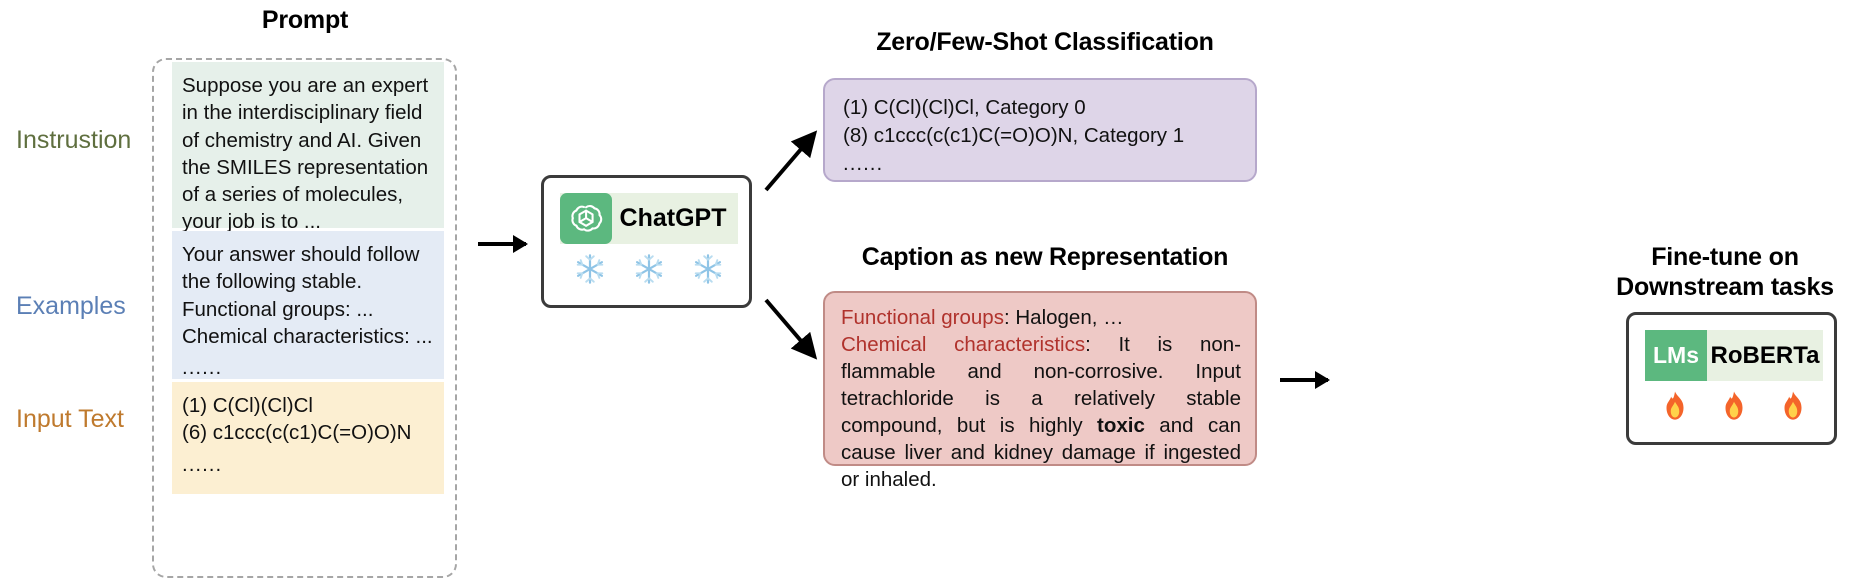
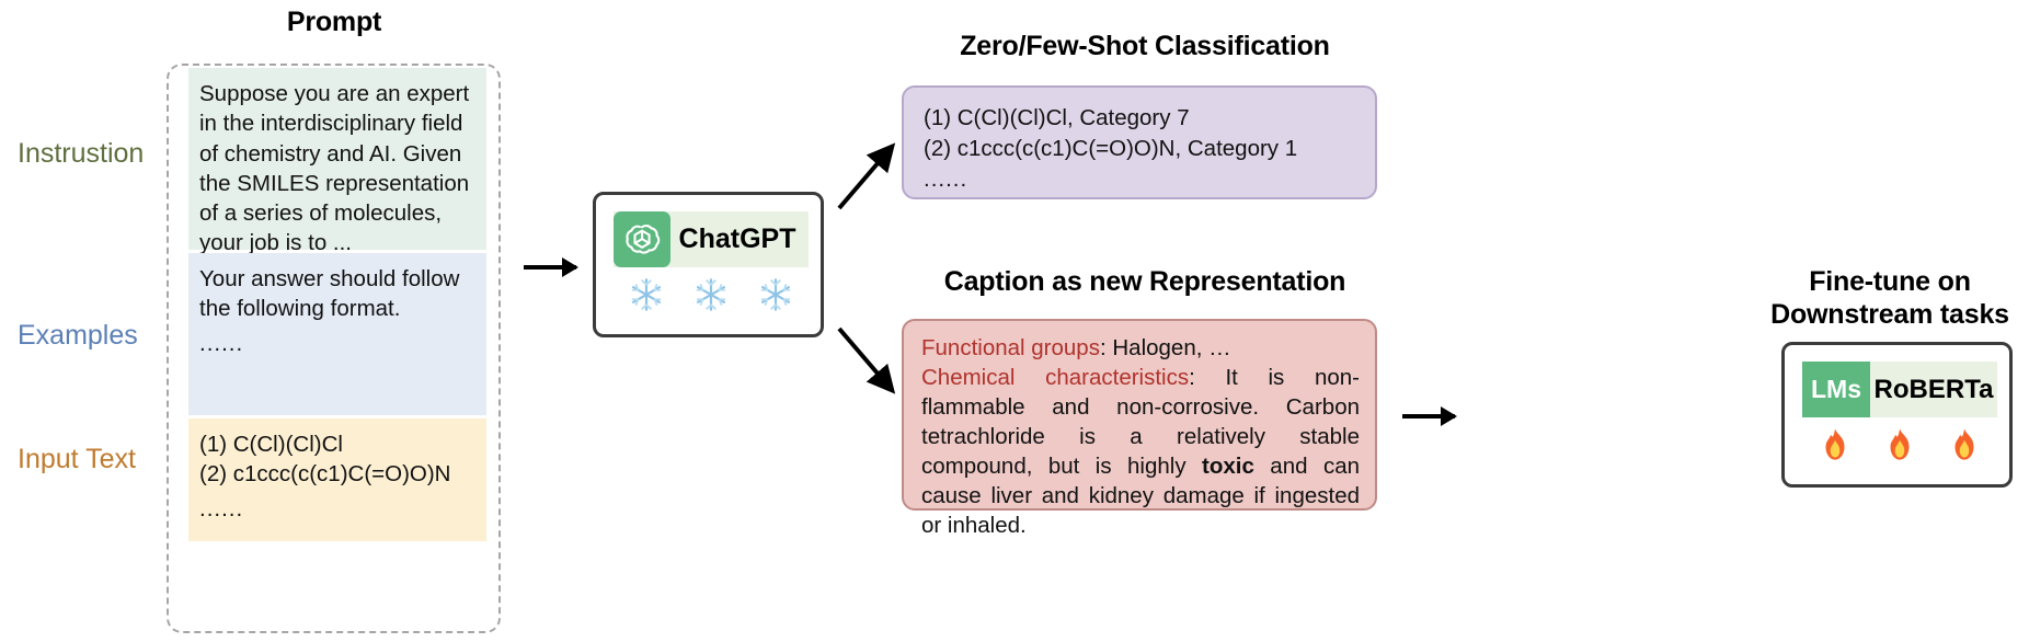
  Prompt
  Instrustion
  Examples
  Input Text
  Suppose you are an expert in the interdisciplinary field of chemistry and AI. Given the SMILES representation of a series of molecules, your job is to ...
- Your answer should follow the following stable.
+ Your answer should follow the following format.
- Functional groups: ...
- Chemical characteristics: ...
  ......
  (1) C(Cl)(Cl)Cl
- (6) c1ccc(c(c1)C(=O)O)N
+ (2) c1ccc(c(c1)C(=O)O)N
  ......
  ChatGPT
  Zero/Few-Shot Classification
- (1) C(Cl)(Cl)Cl, Category 0
+ (1) C(Cl)(Cl)Cl, Category 7
- (8) c1ccc(c(c1)C(=O)O)N, Category 1
+ (2) c1ccc(c(c1)C(=O)O)N, Category 1
  ......
  Caption as new Representation
  Functional groups: Halogen, …
- Chemical characteristics: It is non-flammable and non-corrosive. Input tetrachloride is a relatively stable compound, but is highly toxic and can cause liver and kidney damage if ingested or inhaled.
+ Chemical characteristics: It is non-flammable and non-corrosive. Carbon tetrachloride is a relatively stable compound, but is highly toxic and can cause liver and kidney damage if ingested or inhaled.
  Fine-tune on
  Downstream tasks
  LMs
  RoBERTa
